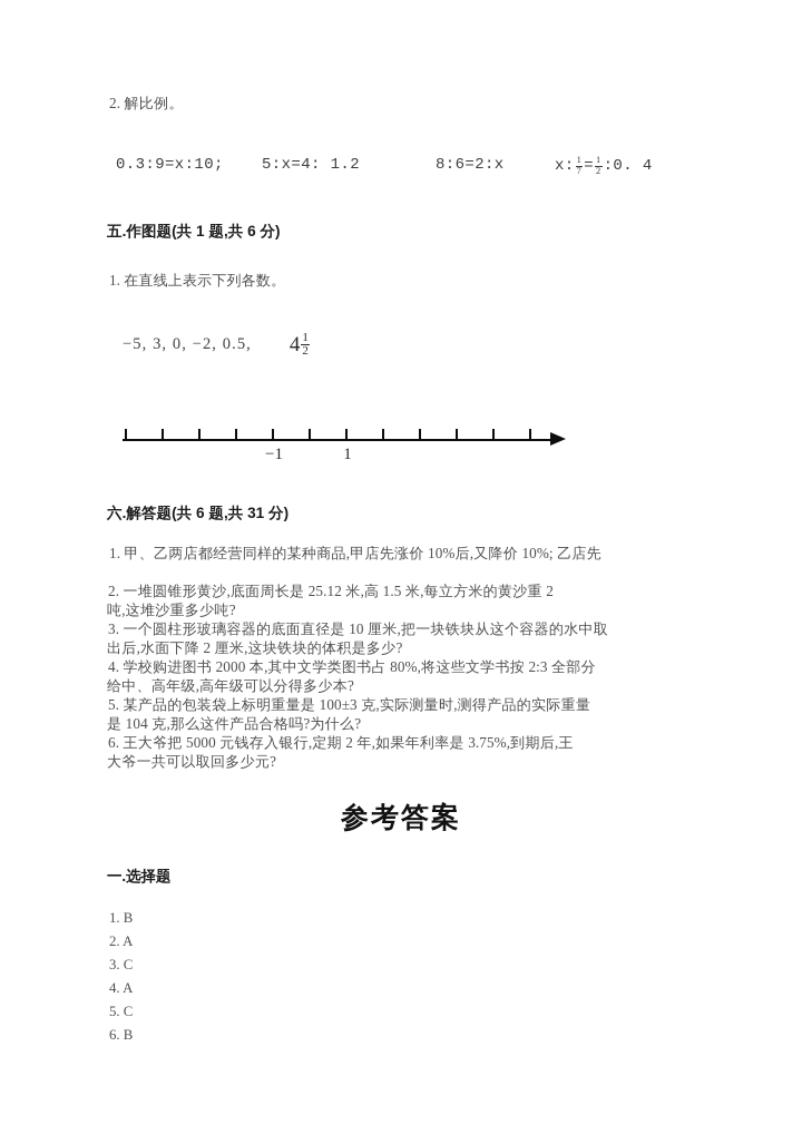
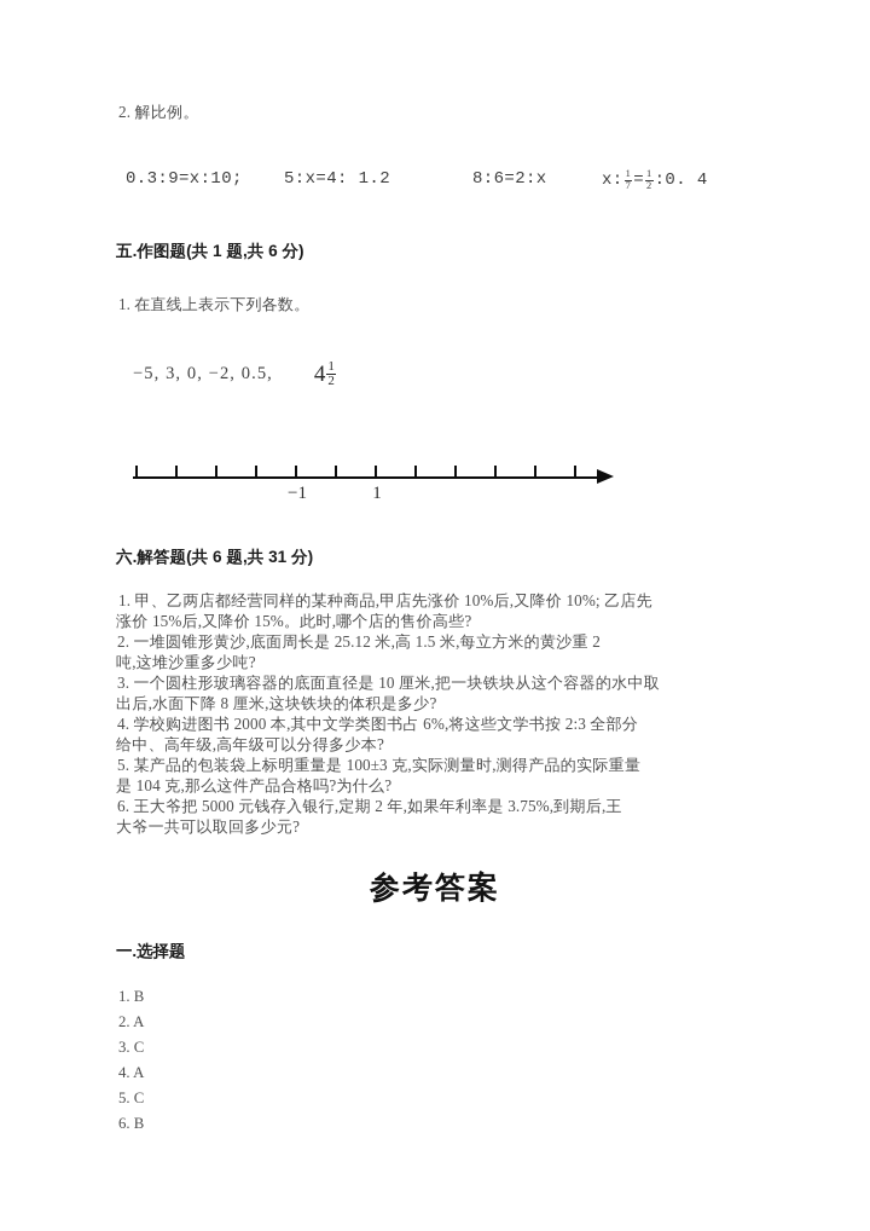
  2. 解比例。
  0.3:9=x:10;
  5:x=4: 1.2
  8:6=2:x
  x:
  1
  7
  =
  1
  2
  :0. 4
  五.作图题(共 1 题,共 6 分)
  1. 在直线上表示下列各数。
  −5, 3, 0, −2, 0.5,
  4
  1
  2
  −1
  1
  六.解答题(共 6 题,共 31 分)
  1. 甲、乙两店都经营同样的某种商品,甲店先涨价 10%后,又降价 10%; 乙店先
+ 涨价 15%后,又降价 15%。此时,哪个店的售价高些?
  2. 一堆圆锥形黄沙,底面周长是 25.12 米,高 1.5 米,每立方米的黄沙重 2
  吨,这堆沙重多少吨?
  3. 一个圆柱形玻璃容器的底面直径是 10 厘米,把一块铁块从这个容器的水中取
- 出后,水面下降 2 厘米,这块铁块的体积是多少?
+ 出后,水面下降 8 厘米,这块铁块的体积是多少?
- 4. 学校购进图书 2000 本,其中文学类图书占 80%,将这些文学书按 2:3 全部分
+ 4. 学校购进图书 2000 本,其中文学类图书占 6%,将这些文学书按 2:3 全部分
  给中、高年级,高年级可以分得多少本?
  5. 某产品的包装袋上标明重量是 100±3 克,实际测量时,测得产品的实际重量
  是 104 克,那么这件产品合格吗?为什么?
  6. 王大爷把 5000 元钱存入银行,定期 2 年,如果年利率是 3.75%,到期后,王
  大爷一共可以取回多少元?
  参考答案
  一.选择题
  1. B
  2. A
  3. C
  4. A
  5. C
  6. B
